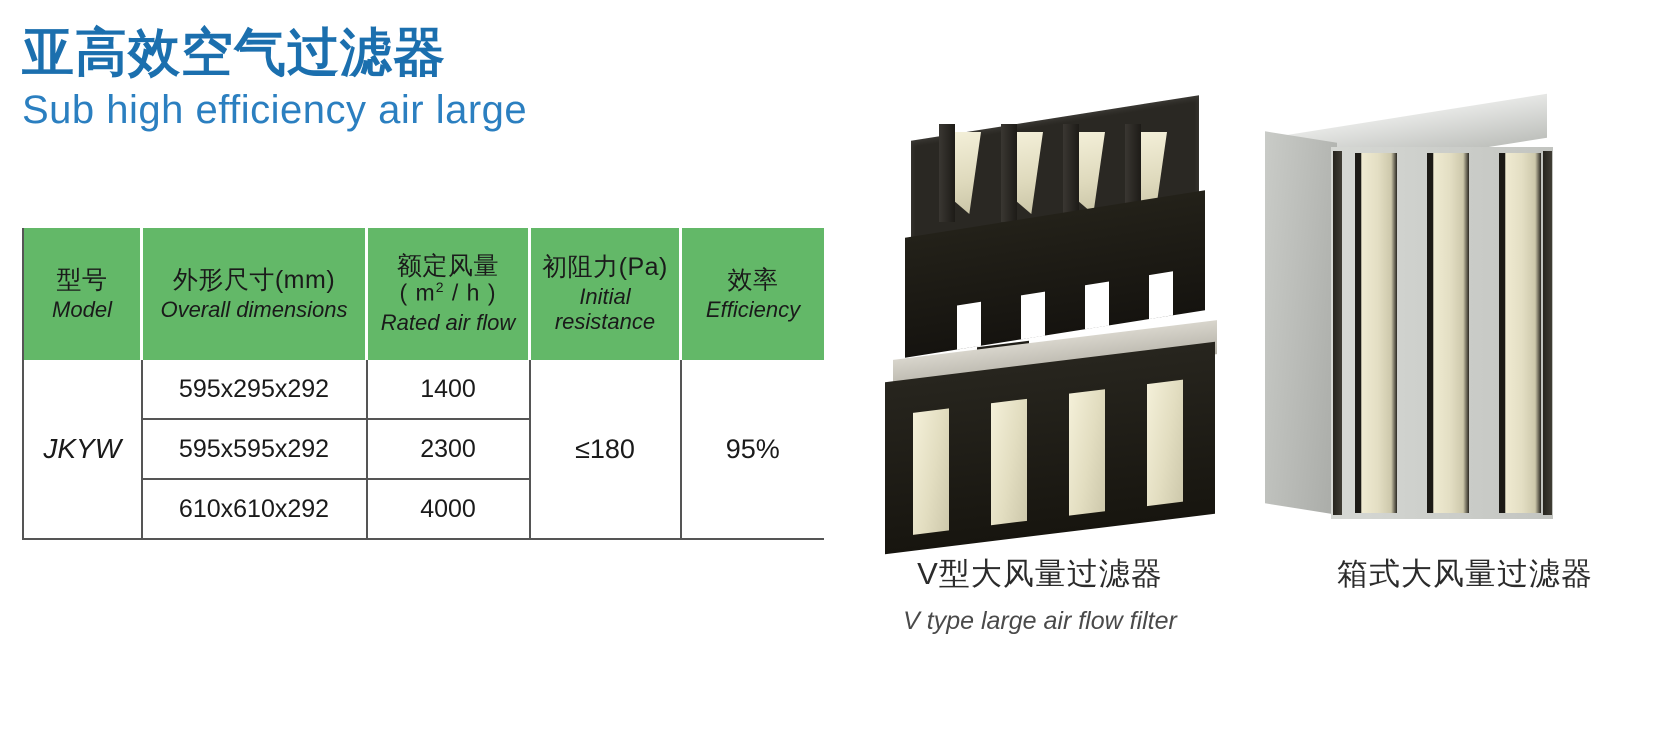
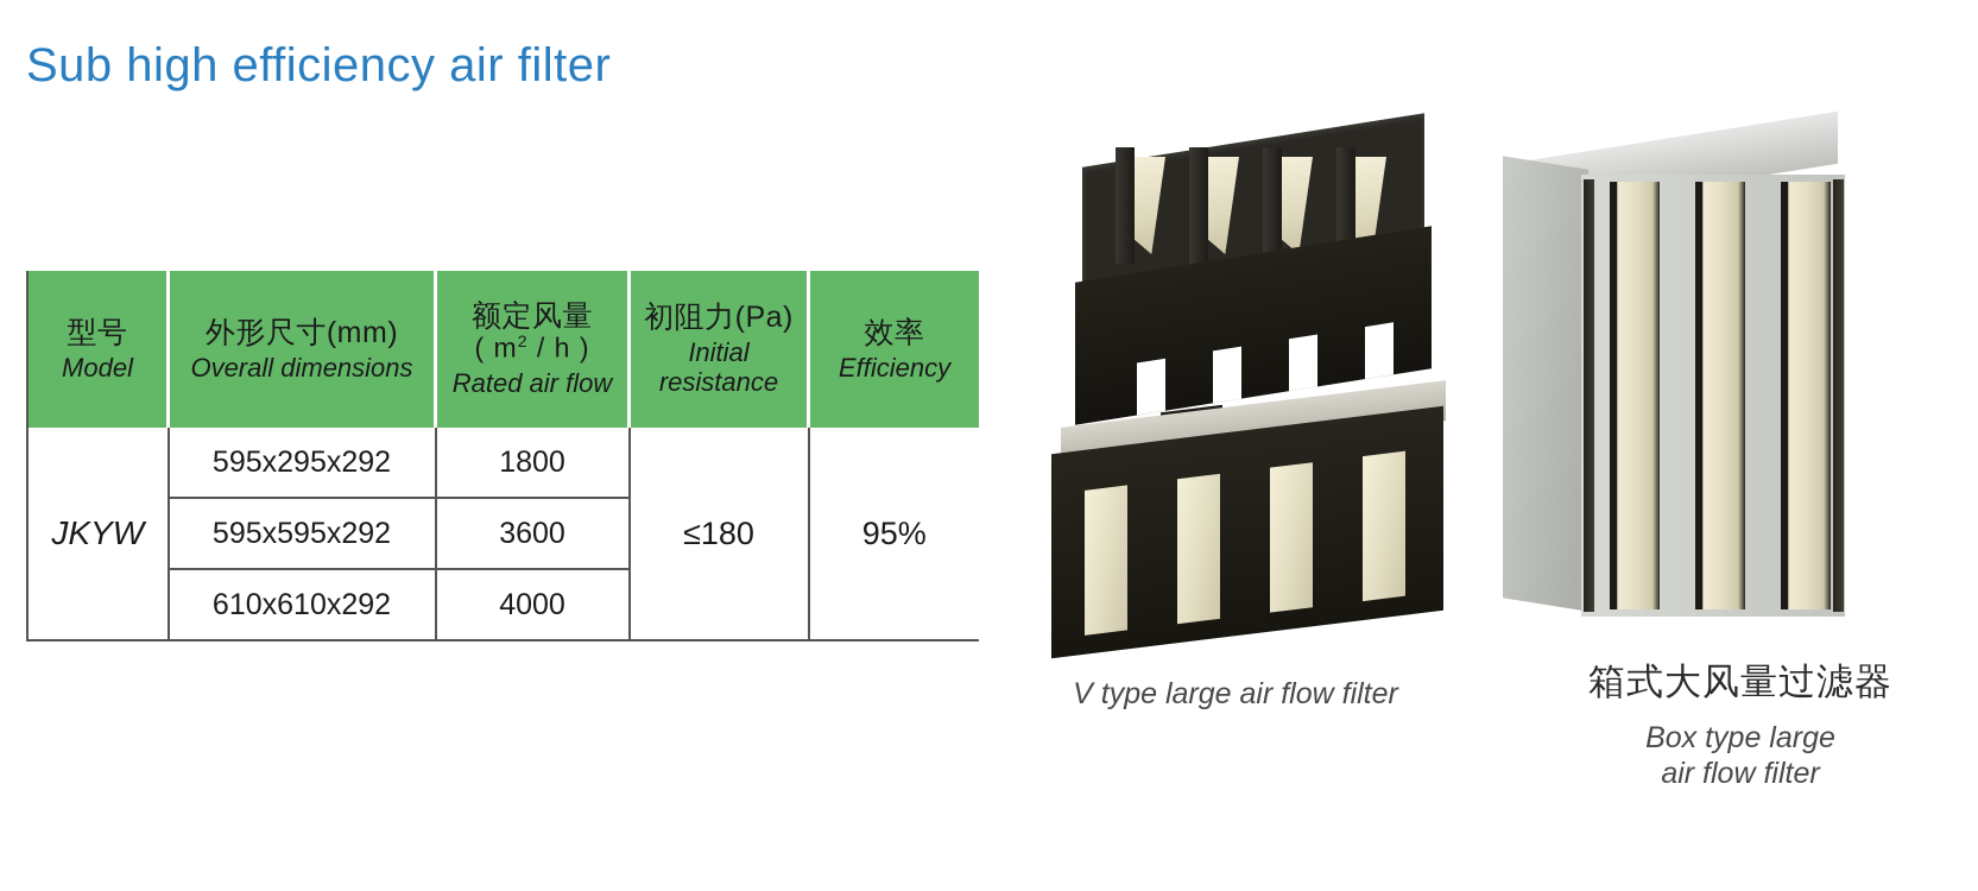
- 亚高效空气过滤器
- Sub high efficiency air large
+ Sub high efficiency air filter
  型号 Model	外形尺寸(mm) Overall dimensions	额定风量 ( m2 / h ) Rated air flow	初阻力(Pa) Initial resistance	效率 Efficiency
- JKYW	595x295x292	1400	≤180	95%
+ JKYW	595x295x292	1800	≤180	95%
- 595x595x292	2300
+ 595x595x292	3600
  610x610x292	4000
- V型大风量过滤器
  V type large air flow filter
  箱式大风量过滤器
+ Box type large
+ air flow filter
